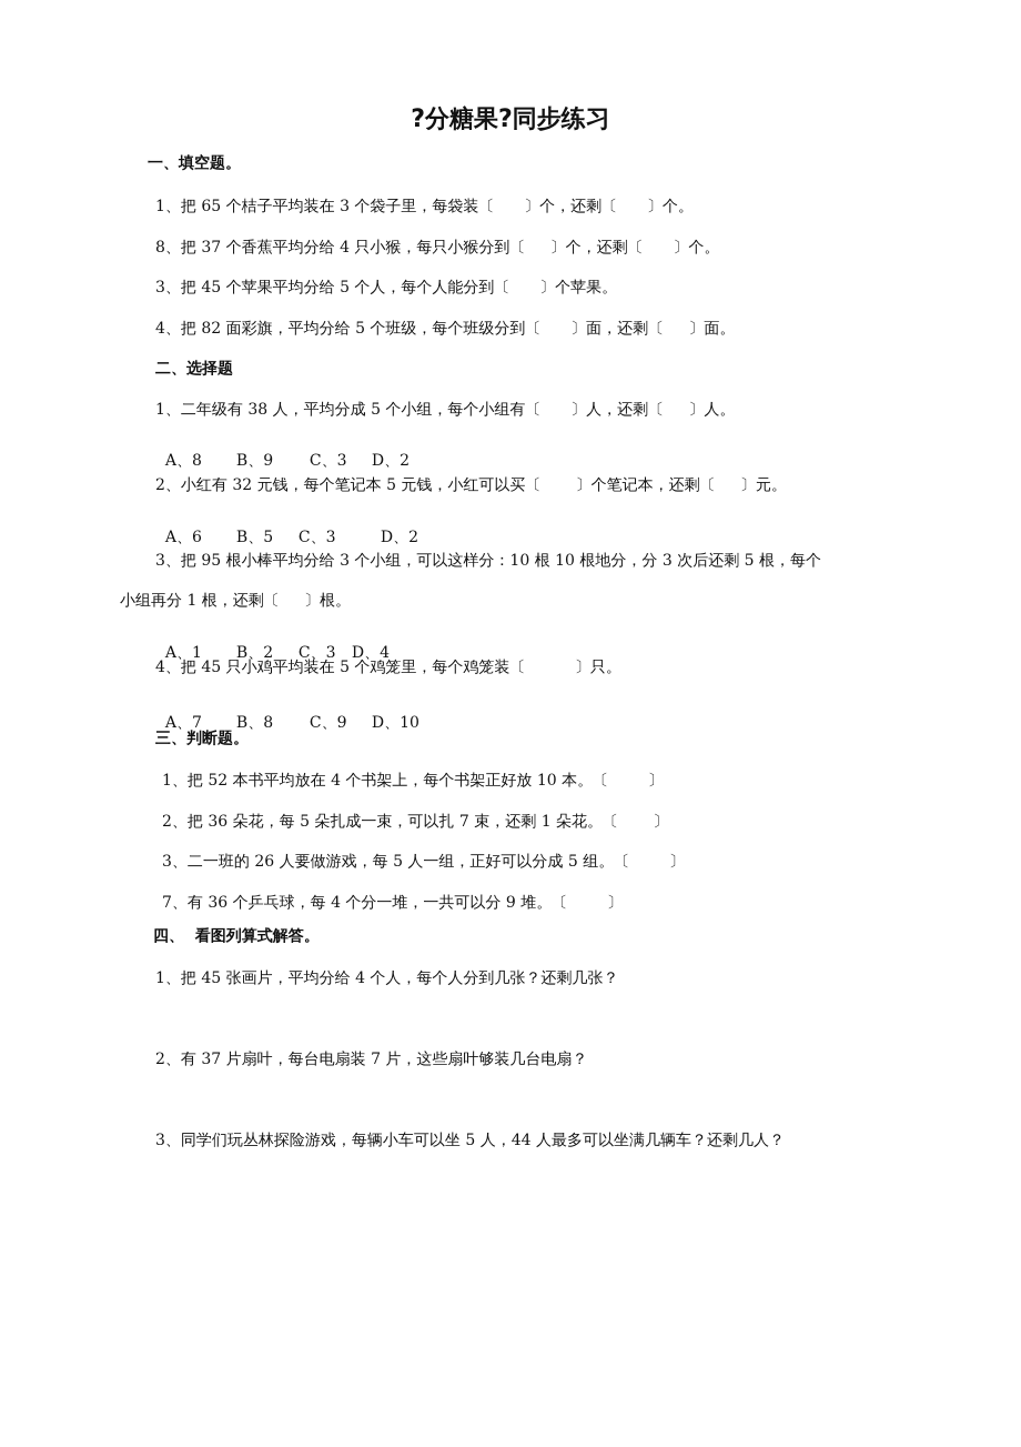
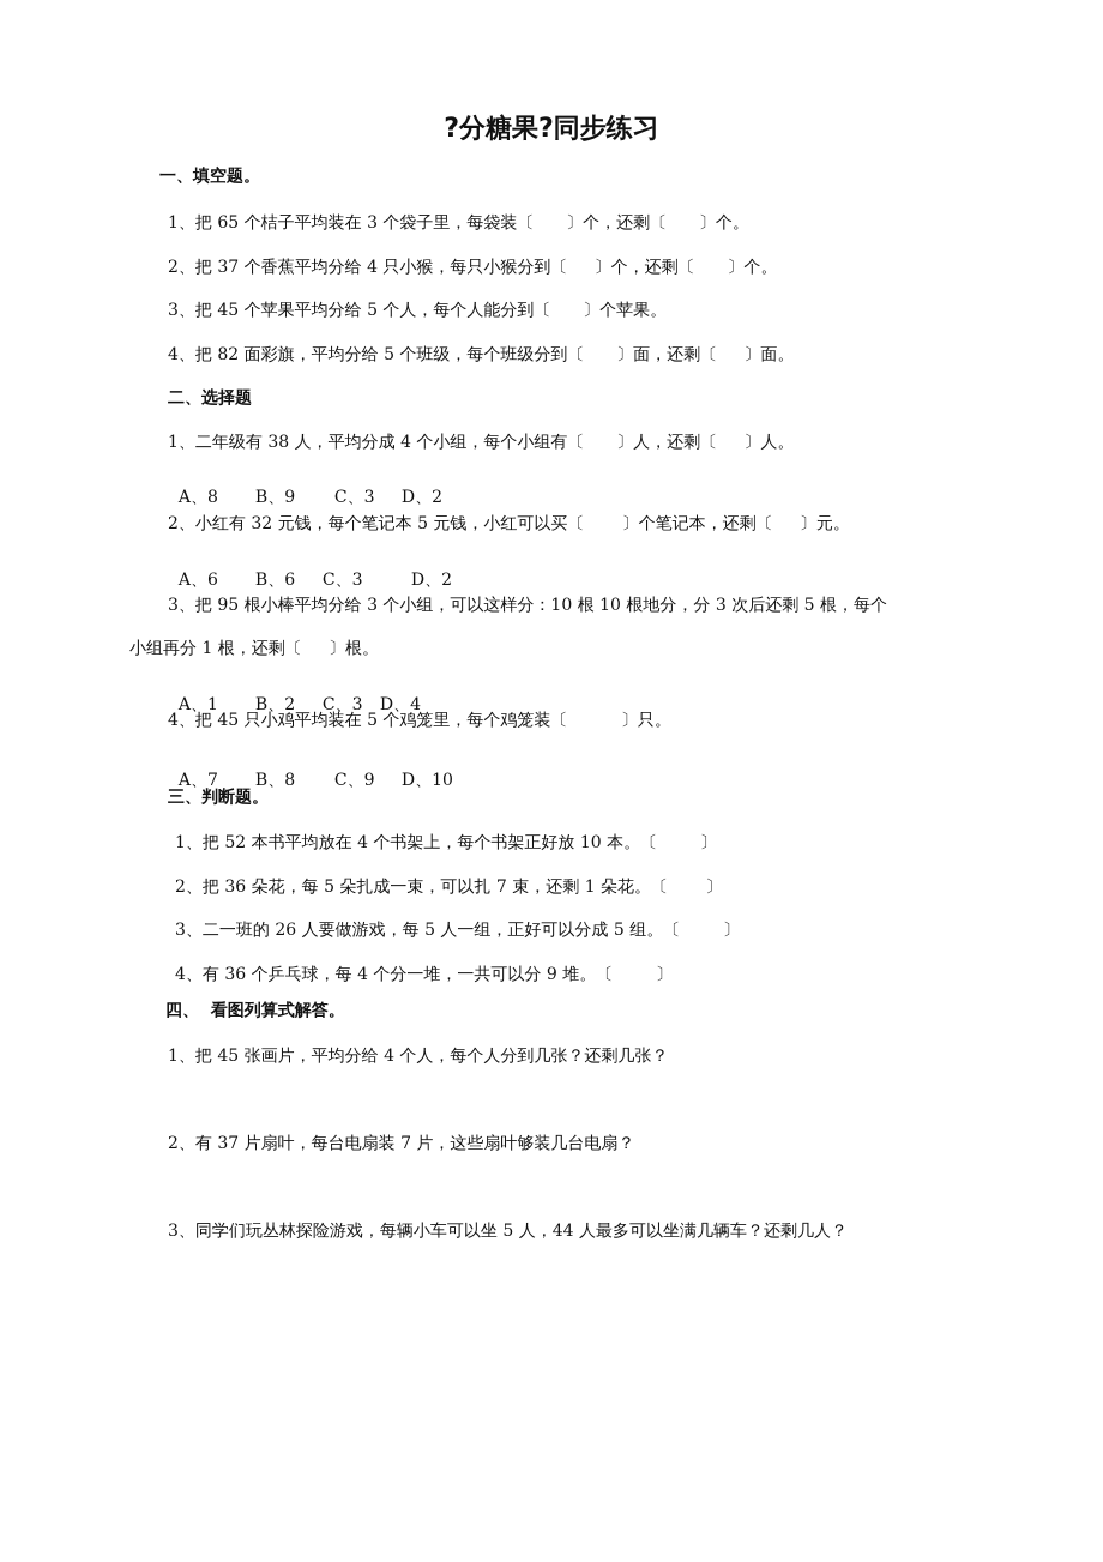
  ?分糖果?同步练习
  一、填空题。
  1、把 65 个桔子平均装在 3 个袋子里，每袋装〔 〕个，还剩〔 〕个。
- 8、把 37 个香蕉平均分给 4 只小猴，每只小猴分到〔 〕个，还剩〔 〕个。
+ 2、把 37 个香蕉平均分给 4 只小猴，每只小猴分到〔 〕个，还剩〔 〕个。
  3、把 45 个苹果平均分给 5 个人，每个人能分到〔 〕个苹果。
  4、把 82 面彩旗，平均分给 5 个班级，每个班级分到〔 〕面，还剩〔 〕面。
  二、选择题
- 1、二年级有 38 人，平均分成 5 个小组，每个小组有〔 〕人，还剩〔 〕人。
+ 1、二年级有 38 人，平均分成 4 个小组，每个小组有〔 〕人，还剩〔 〕人。
  A、8 B、9 C、3 D、2
  2、小红有 32 元钱，每个笔记本 5 元钱，小红可以买〔 〕个笔记本，还剩〔 〕元。
- A、6 B、5 C、3 D、2
+ A、6 B、6 C、3 D、2
  3、把 95 根小棒平均分给 3 个小组，可以这样分：10 根 10 根地分，分 3 次后还剩 5 根，每个
  小组再分 1 根，还剩〔 〕根。
  A、1 B、2 C、3 D、4
  4、把 45 只小鸡平均装在 5 个鸡笼里，每个鸡笼装〔 〕只。
  A、7 B、8 C、9 D、10
  三、判断题。
  1、把 52 本书平均放在 4 个书架上，每个书架正好放 10 本。〔 〕
  2、把 36 朵花，每 5 朵扎成一束，可以扎 7 束，还剩 1 朵花。〔 〕
  3、二一班的 26 人要做游戏，每 5 人一组，正好可以分成 5 组。〔 〕
- 7、有 36 个乒乓球，每 4 个分一堆，一共可以分 9 堆。〔 〕
+ 4、有 36 个乒乓球，每 4 个分一堆，一共可以分 9 堆。〔 〕
  四、 看图列算式解答。
  1、把 45 张画片，平均分给 4 个人，每个人分到几张？还剩几张？
  2、有 37 片扇叶，每台电扇装 7 片，这些扇叶够装几台电扇？
  3、同学们玩丛林探险游戏，每辆小车可以坐 5 人，44 人最多可以坐满几辆车？还剩几人？
